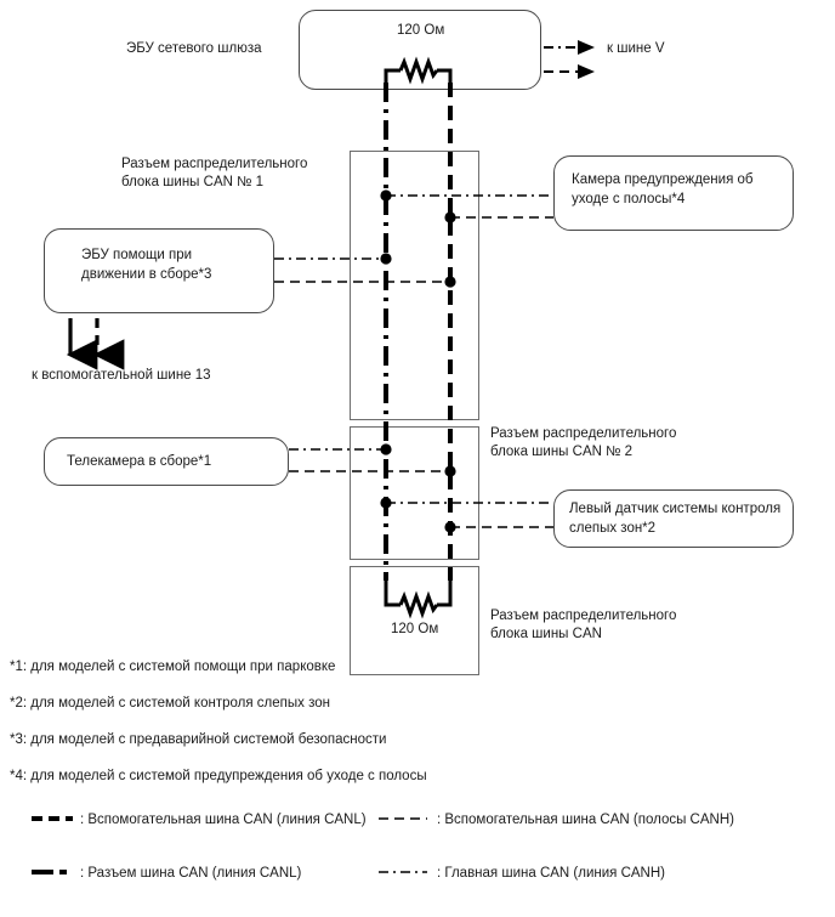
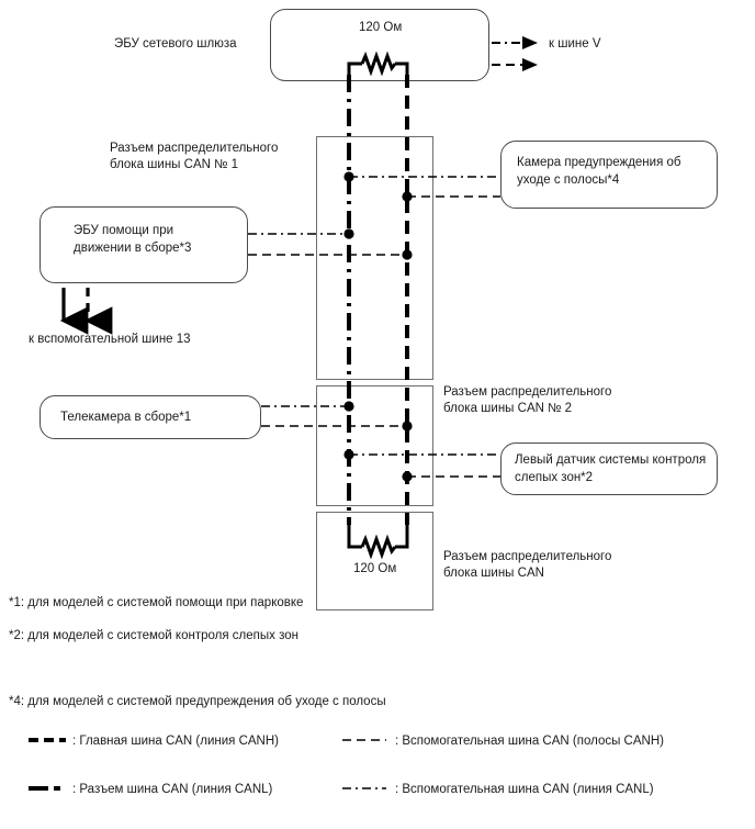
  Камера предупреждения об
  уходе с полосы*4
  ЭБУ помощи при
  движении в сборе*3
  Телекамера в сборе*1
  Левый датчик системы контроля
  слепых зон*2
  ЭБУ сетевого шлюза
  Разъем распределительного
  блока шины CAN № 1
  Разъем распределительного
  блока шины CAN № 2
  Разъем распределительного
  блока шины CAN
  к шине V
  к вспомогательной шине 13
  120 Ом
  120 Ом
  *1: для моделей с системой помощи при парковке
  *2: для моделей с системой контроля слепых зон
- *3: для моделей с предаварийной системой безопасности
  *4: для моделей с системой предупреждения об уходе с полосы
- : Вспомогательная шина CAN (линия CANL)
+ : Главная шина CAN (линия CANH)
  : Разъем шина CAN (линия CANL)
  : Вспомогательная шина CAN (полосы CANH)
- : Главная шина CAN (линия CANH)
+ : Вспомогательная шина CAN (линия CANL)
